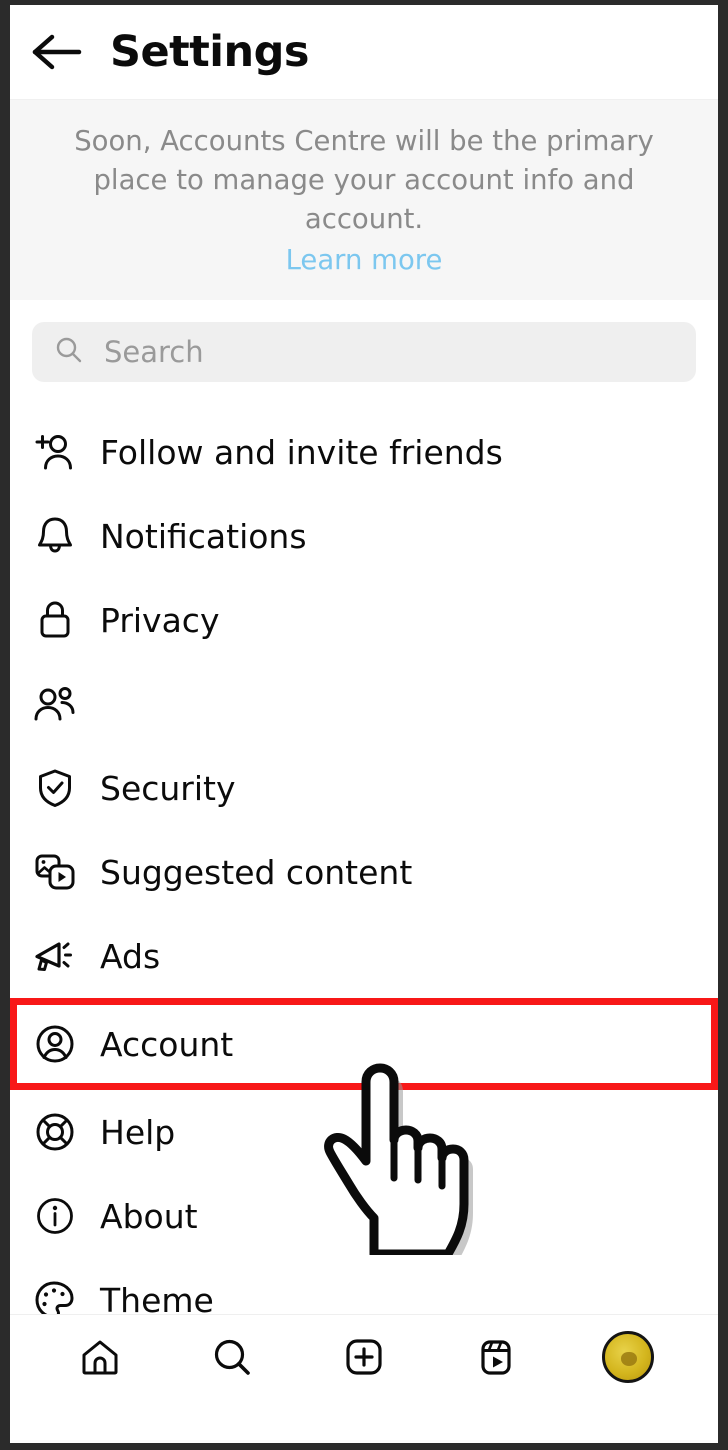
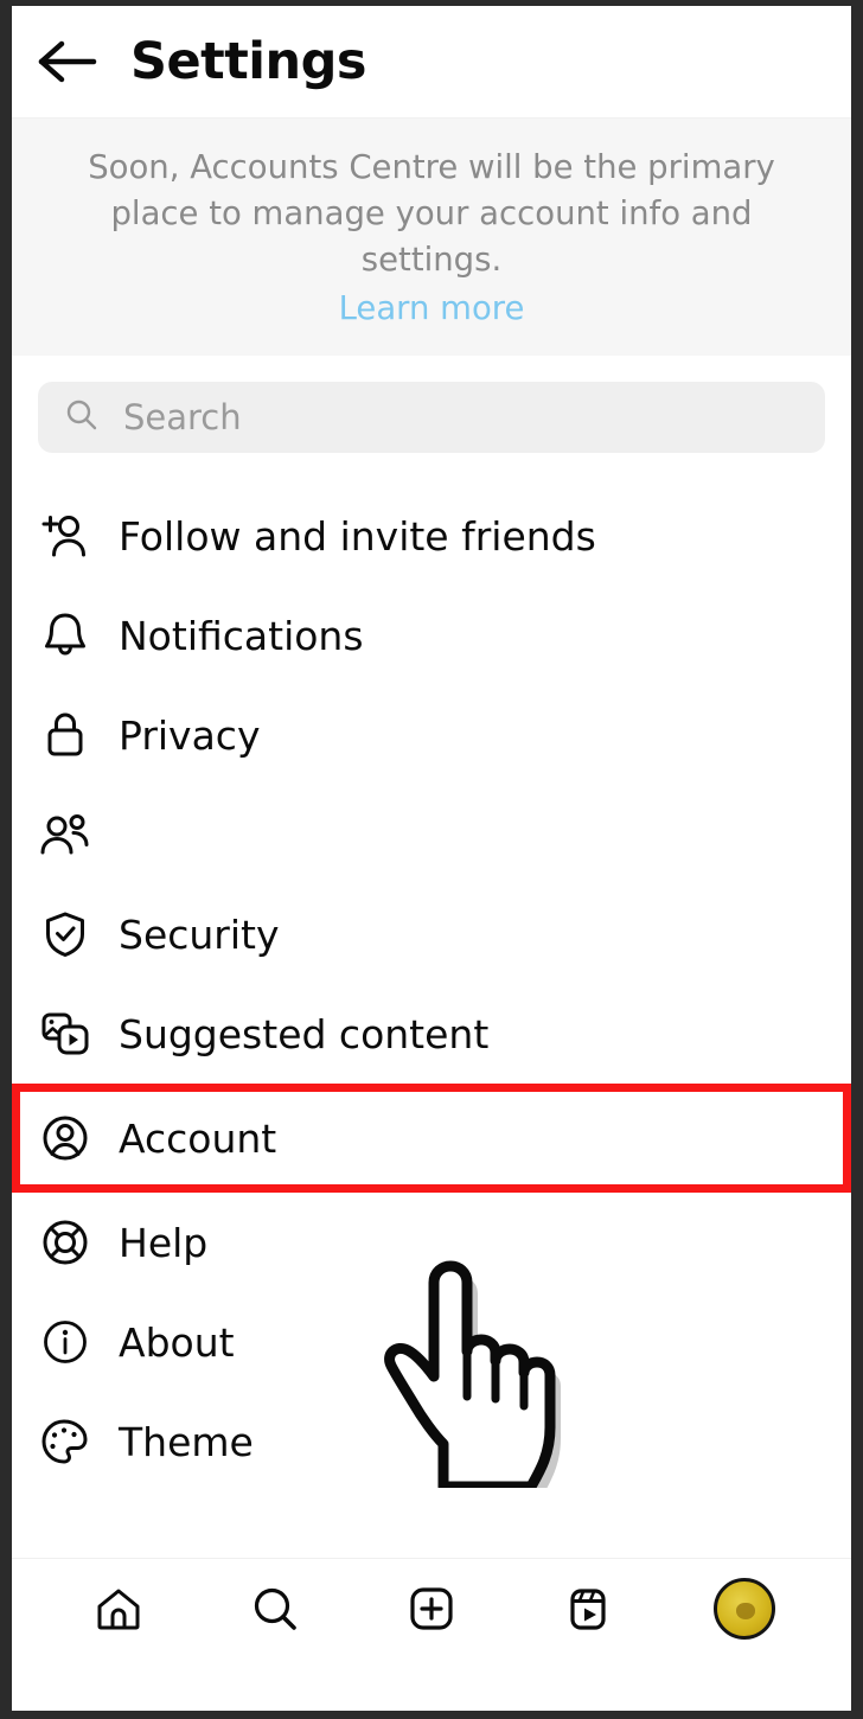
  Settings
- Soon, Accounts Centre will be the primary place to manage your account info and account.
+ Soon, Accounts Centre will be the primary place to manage your account info and settings.
  Learn more
  Search
  Follow and invite friends
  Notifications
  Privacy
  Security
  Suggested content
- Ads
  Account
  Help
  About
  Theme
